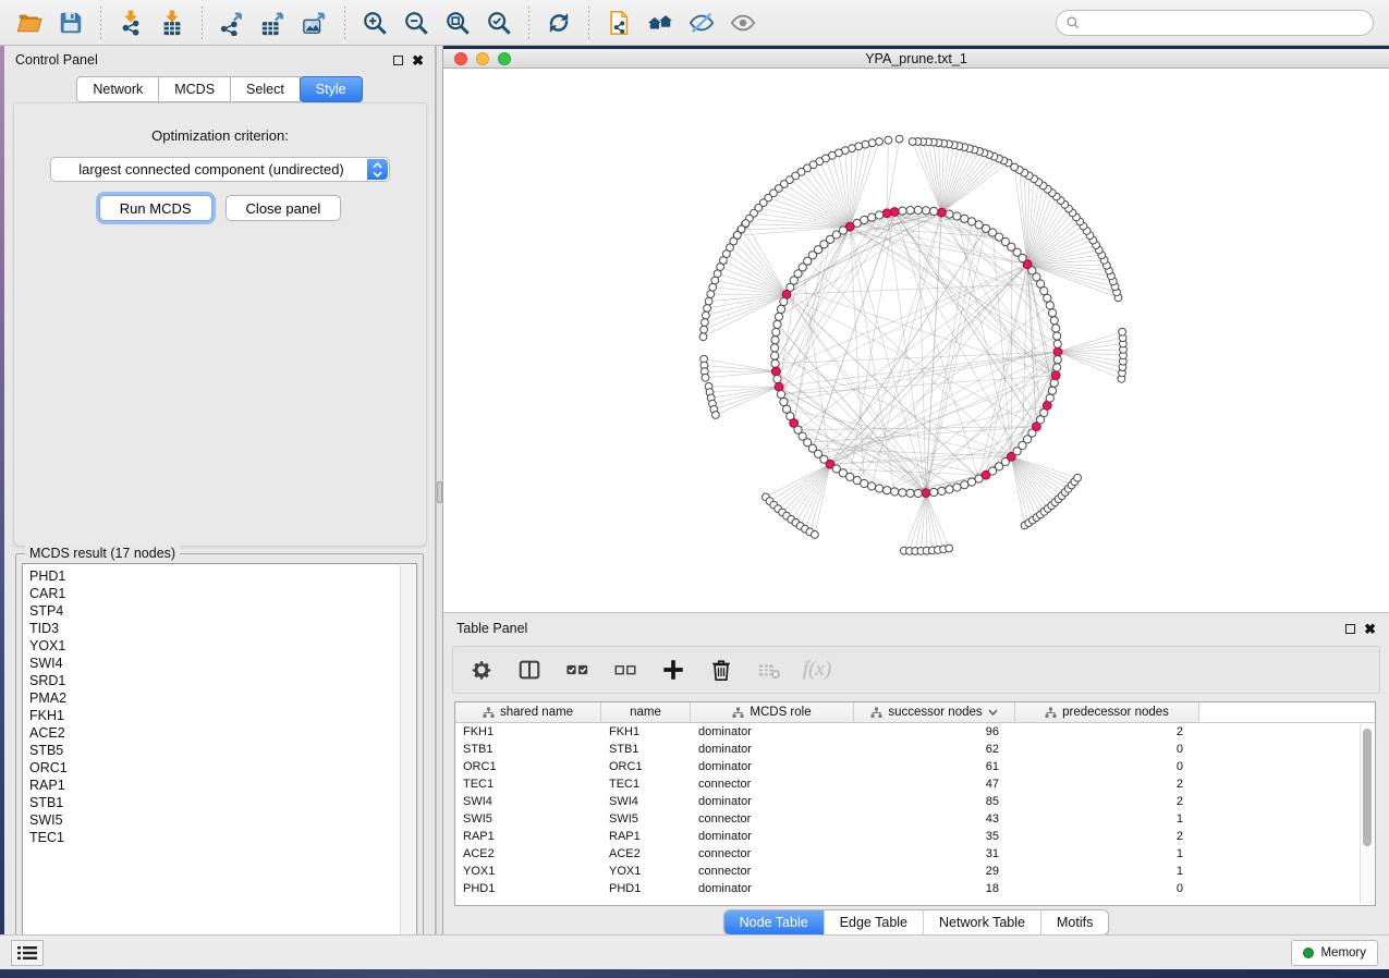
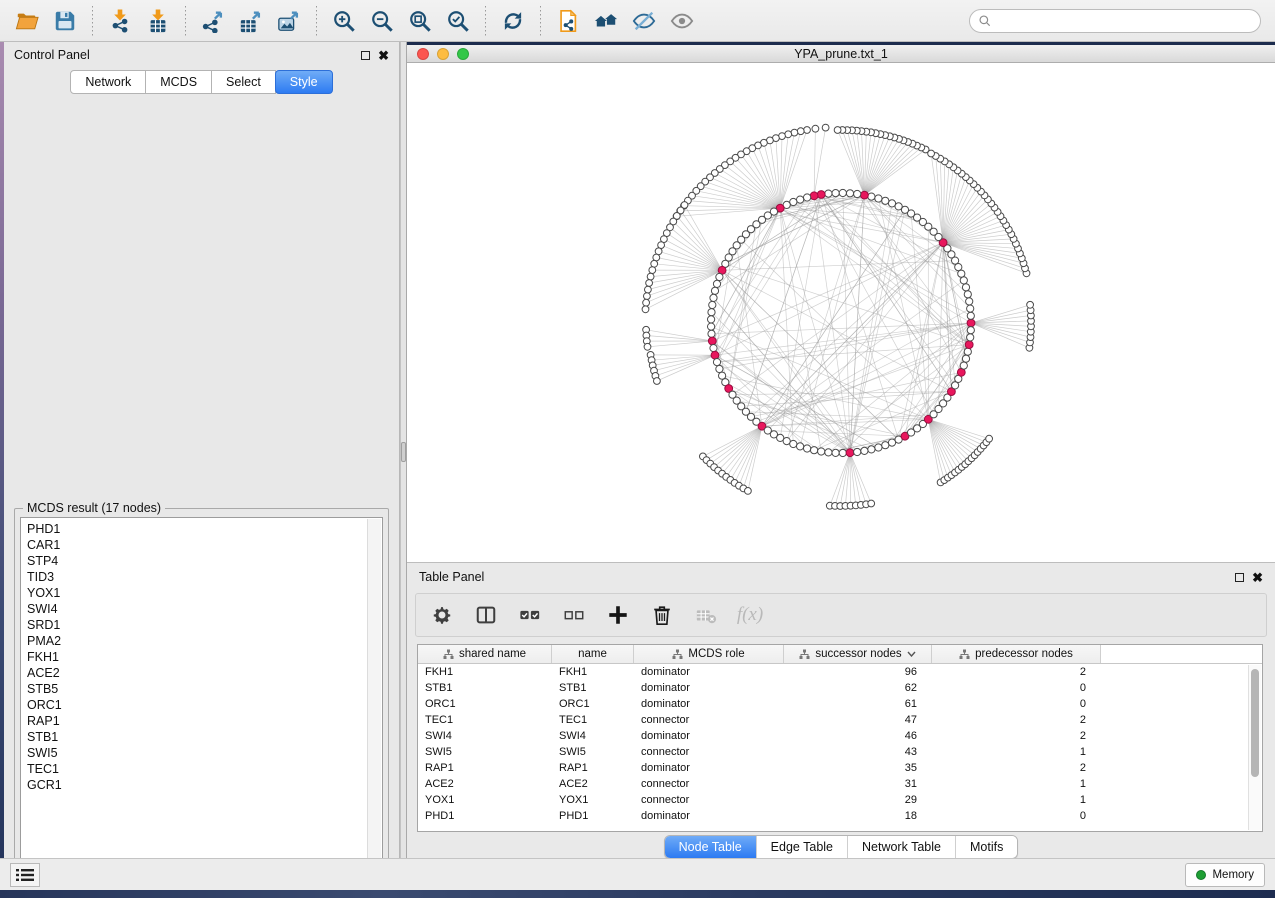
  Control Panel
  ✖
  Network
  MCDS
  Select
  Style
- Optimization criterion:
- largest connected component (undirected)
- Run MCDS
- Close panel
  MCDS result (17 nodes)
  PHD1
  CAR1
  STP4
  TID3
  YOX1
  SWI4
  SRD1
  PMA2
  FKH1
  ACE2
  STB5
  ORC1
  RAP1
  STB1
  SWI5
  TEC1
+ GCR1
  YPA_prune.txt_1
  Table Panel
  ✖
  f(x)
  shared name
  name
  MCDS role
  successor nodes
  predecessor nodes
  FKH1
  FKH1
  dominator
  96
  2
  STB1
  STB1
  dominator
  62
  0
  ORC1
  ORC1
  dominator
  61
  0
  TEC1
  TEC1
  connector
  47
  2
  SWI4
  SWI4
  dominator
- 85
+ 46
  2
  SWI5
  SWI5
  connector
  43
  1
  RAP1
  RAP1
  dominator
  35
  2
  ACE2
  ACE2
  connector
  31
  1
  YOX1
  YOX1
  connector
  29
  1
  PHD1
  PHD1
  dominator
  18
  0
  Node Table
  Edge Table
  Network Table
  Motifs
  Memory
